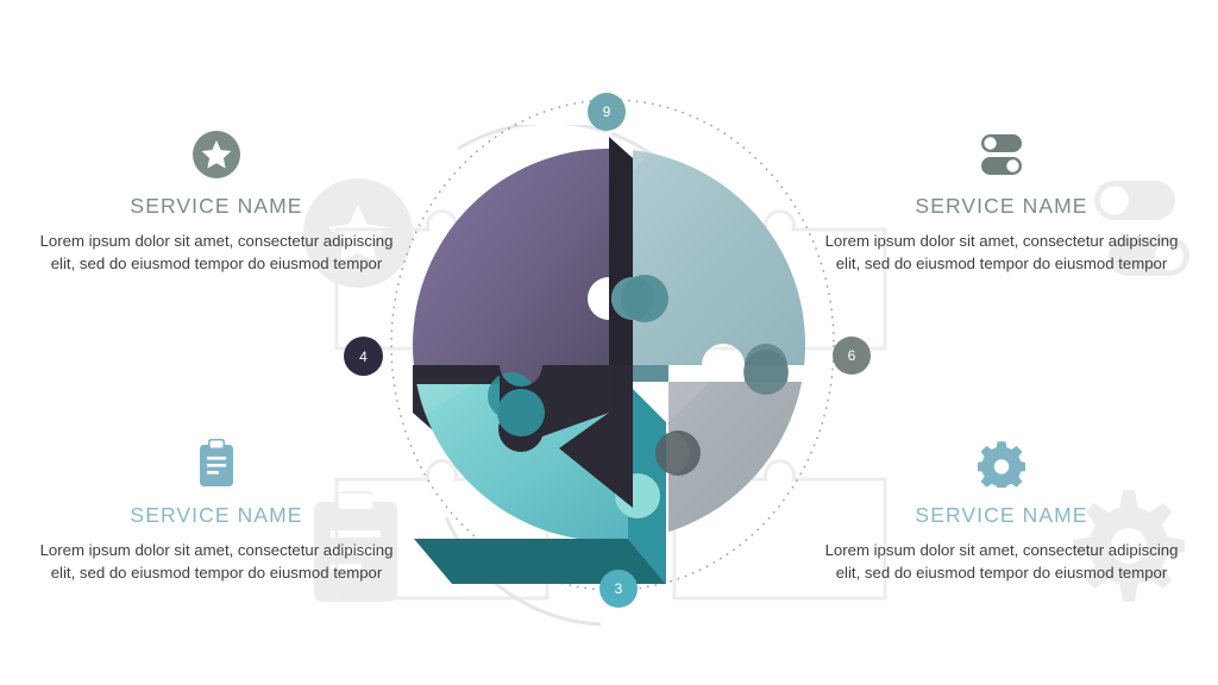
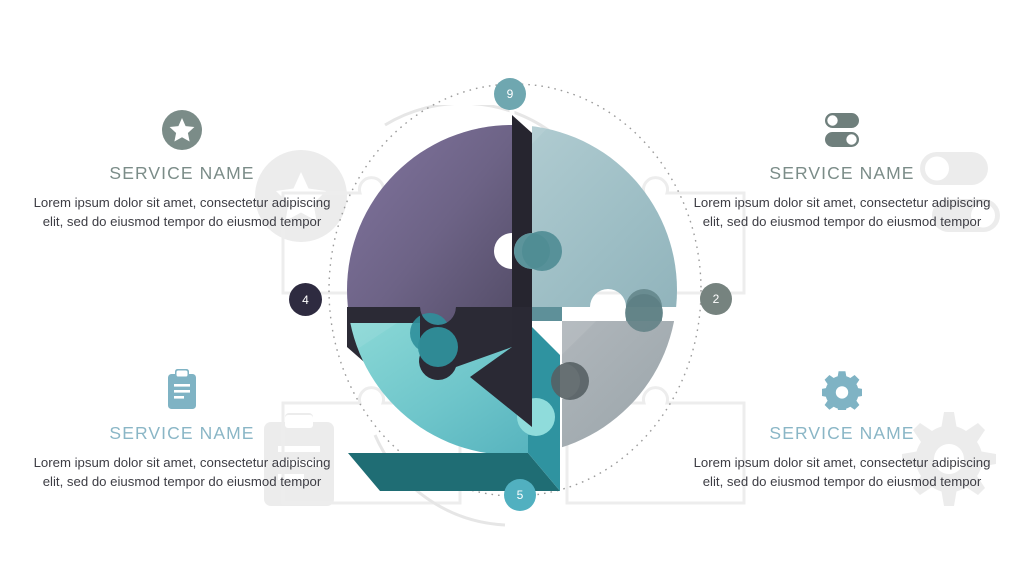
  9
- 6
+ 2
- 3
+ 5
  4
  SERVICE NAME
  Lorem ipsum dolor sit amet, consectetur adipiscing elit, sed do eiusmod tempor do eiusmod tempor
  SERVICE NAME
  Lorem ipsum dolor sit amet, consectetur adipiscing elit, sed do eiusmod tempor do eiusmod tempor
  SERVICE NAME
  Lorem ipsum dolor sit amet, consectetur adipiscing elit, sed do eiusmod tempor do eiusmod tempor
  SERVICE NAME
  Lorem ipsum dolor sit amet, consectetur adipiscing elit, sed do eiusmod tempor do eiusmod tempor
